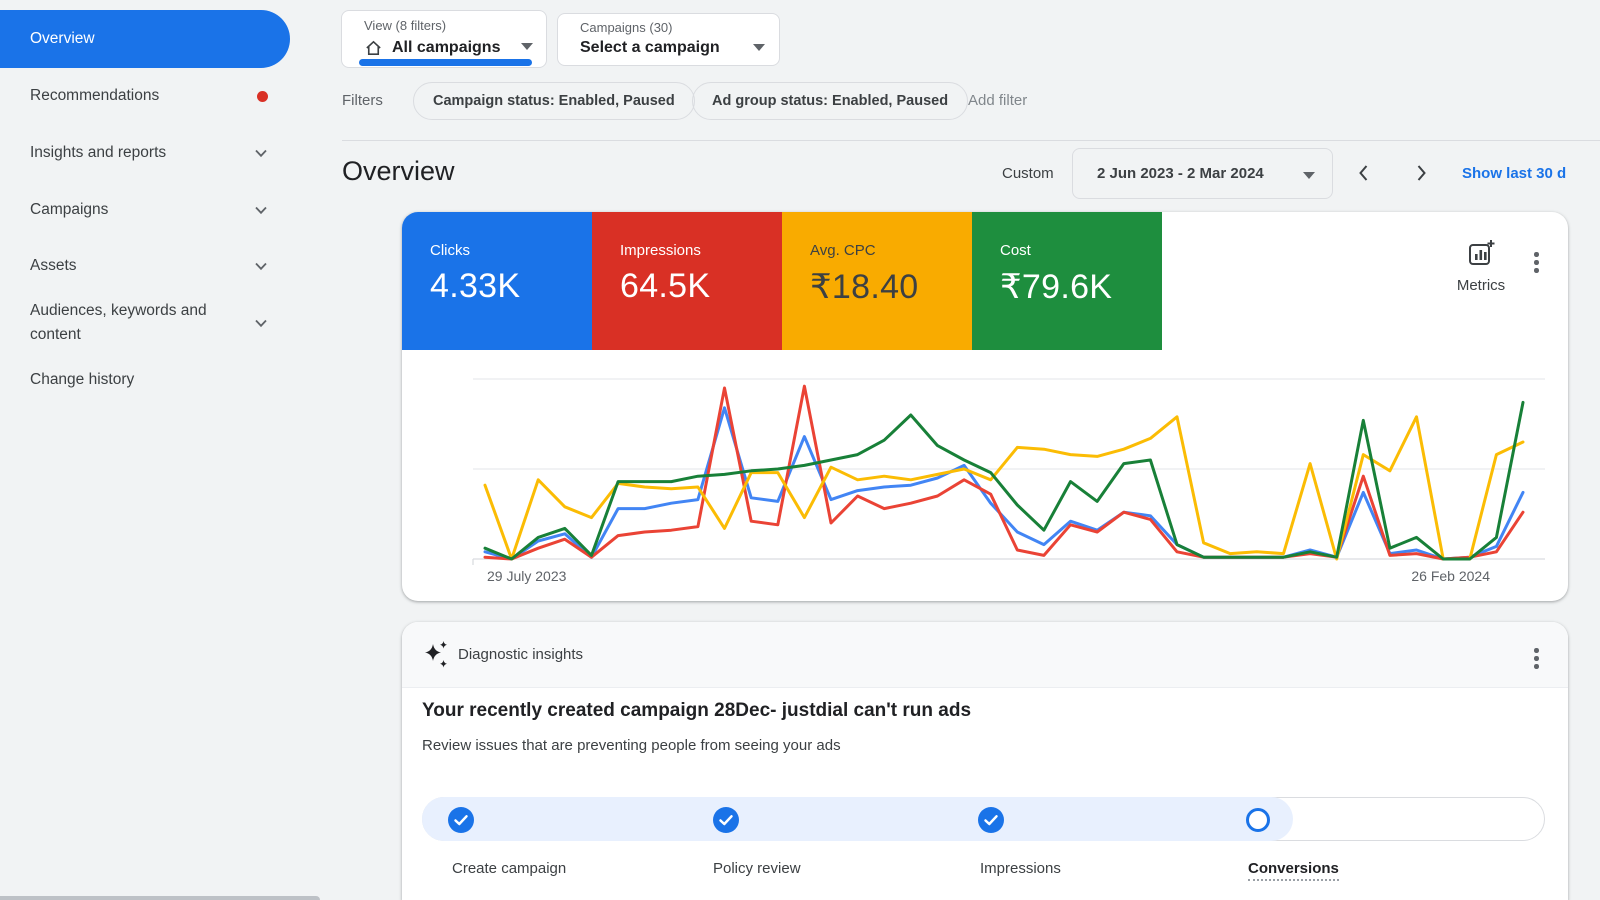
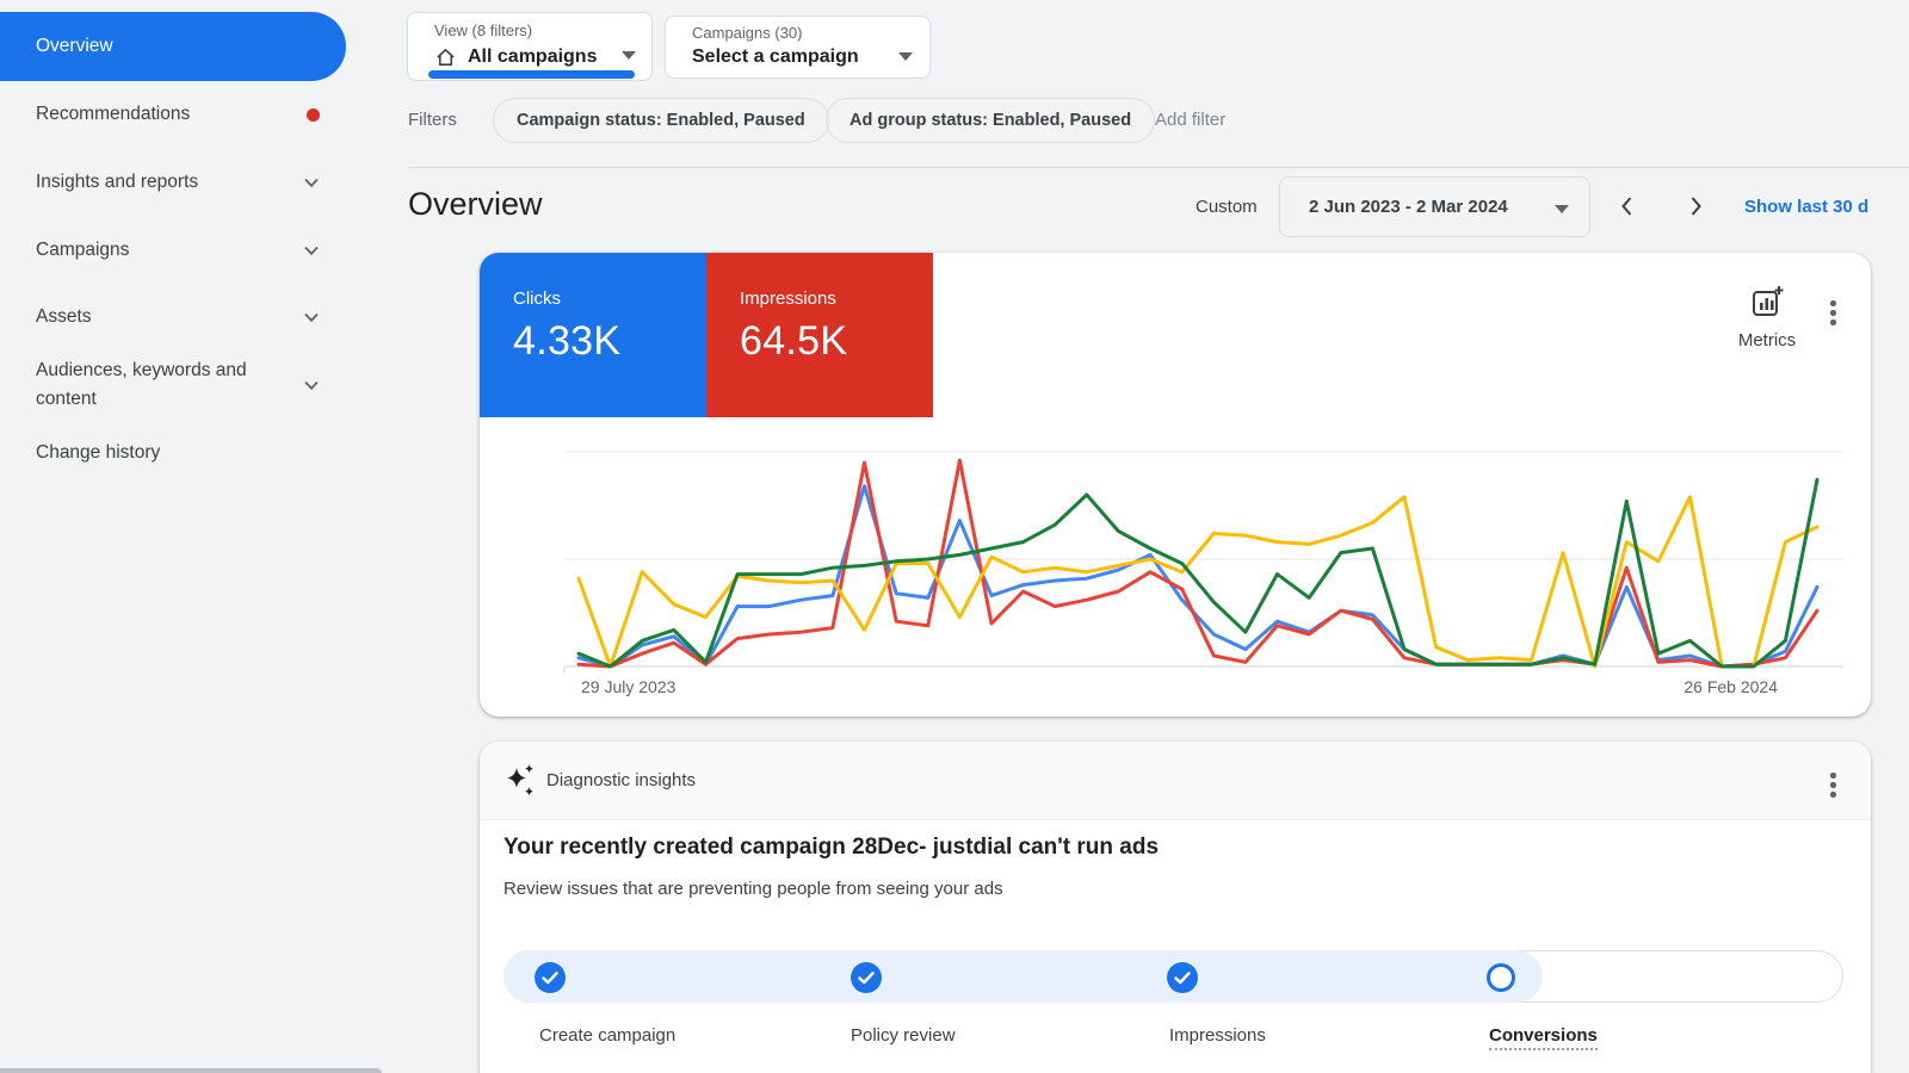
  Overview
  Recommendations
  Insights and reports
  Campaigns
  Assets
  Audiences, keywords and content
  Change history
  View (8 filters)
  All campaigns
  Campaigns (30)
  Select a campaign
  Filters
  Campaign status: Enabled, Paused
  Ad group status: Enabled, Paused
  Add filter
  Overview
  Custom
  2 Jun 2023 - 2 Mar 2024
  Show last 30 d
  Clicks
  4.33K
  Impressions
  64.5K
- Avg. CPC
- ₹18.40
- Cost
- ₹79.6K
  Metrics
  29 July 2023
  26 Feb 2024
  Diagnostic insights
  Your recently created campaign 28Dec- justdial can't run ads
  Review issues that are preventing people from seeing your ads
  Create campaign
  Policy review
  Impressions
  Conversions
